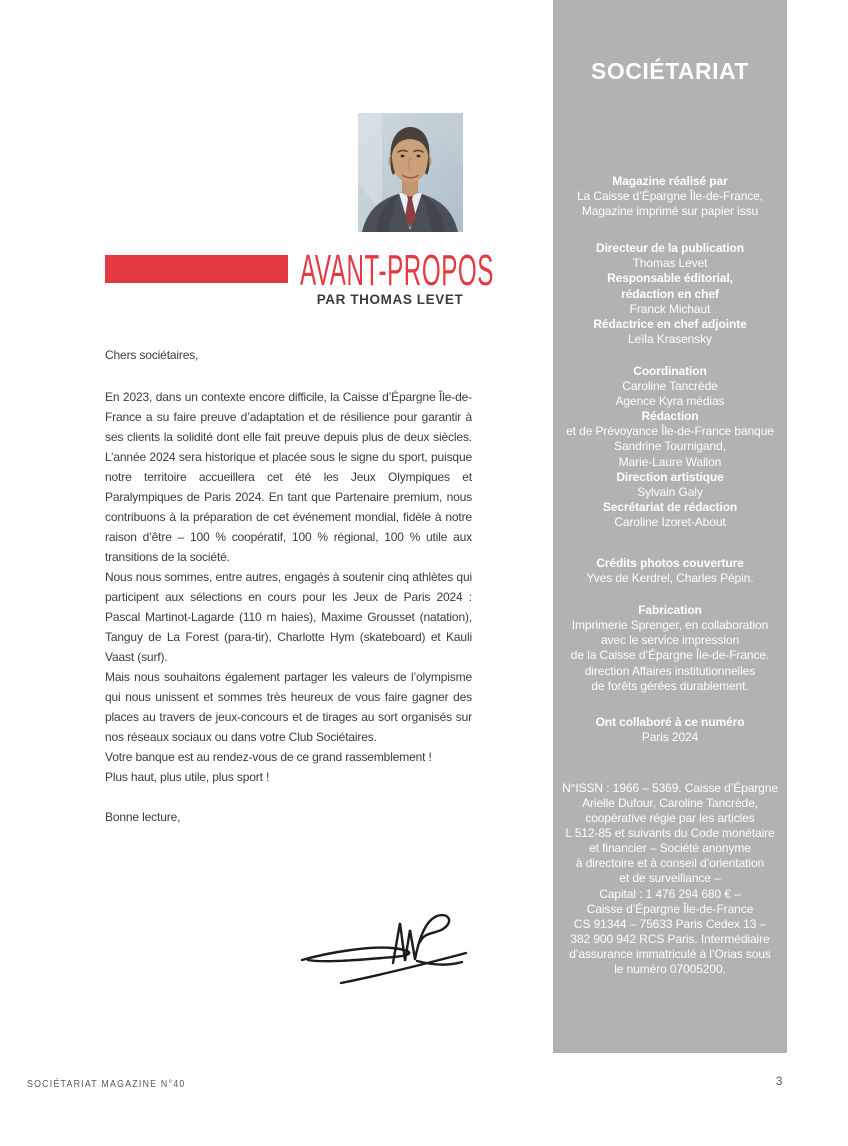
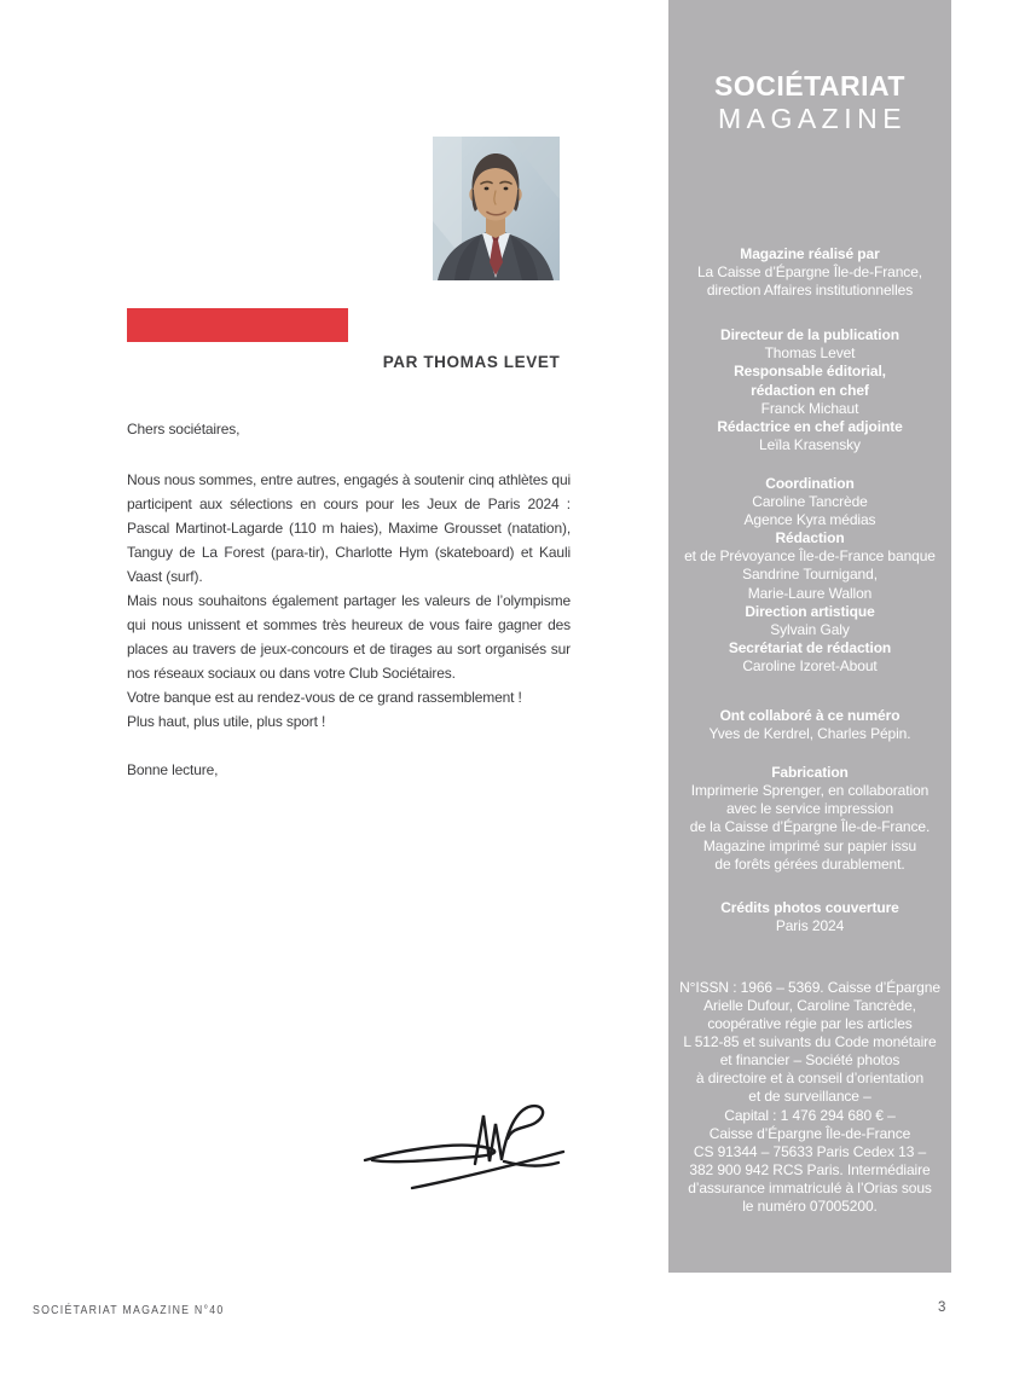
- AVANT-PROPOS
  PAR THOMAS LEVET
  Chers sociétaires,
- En 2023, dans un contexte encore difficile, la Caisse d’Épargne Île-de-France a su faire preuve d’adaptation et de résilience pour garantir à ses clients la solidité dont elle fait preuve depuis plus de deux siècles. L’année 2024 sera historique et placée sous le signe du sport, puisque notre territoire accueillera cet été les Jeux Olympiques et Paralympiques de Paris 2024. En tant que Partenaire premium, nous contribuons à la préparation de cet événement mondial, fidèle à notre raison d’être – 100 % coopératif, 100 % régional, 100 % utile aux transitions de la société.
  Nous nous sommes, entre autres, engagés à soutenir cinq athlètes qui participent aux sélections en cours pour les Jeux de Paris 2024 : Pascal Martinot-Lagarde (110 m haies), Maxime Grousset (natation), Tanguy de La Forest (para-tir), Charlotte Hym (skateboard) et Kauli Vaast (surf).
  Mais nous souhaitons également partager les valeurs de l’olympisme qui nous unissent et sommes très heureux de vous faire gagner des places au travers de jeux-concours et de tirages au sort organisés sur nos réseaux sociaux ou dans votre Club Sociétaires.
  Votre banque est au rendez-vous de ce grand rassemblement !
  Plus haut, plus utile, plus sport !
  Bonne lecture,
  SOCIÉTARIAT
+ MAGAZINE
  Magazine réalisé par
  La Caisse d’Épargne Île-de-France,
- Magazine imprimé sur papier issu
+ direction Affaires institutionnelles
  Directeur de la publication
  Thomas Levet
  Responsable éditorial,
  rédaction en chef
  Franck Michaut
  Rédactrice en chef adjointe
  Leïla Krasensky
  Coordination
  Caroline Tancrède
  Agence Kyra médias
  Rédaction
  et de Prévoyance Île-de-France banque
  Sandrine Tournigand,
  Marie-Laure Wallon
  Direction artistique
  Sylvain Galy
  Secrétariat de rédaction
  Caroline Izoret-About
- Crédits photos couverture
+ Ont collaboré à ce numéro
  Yves de Kerdrel, Charles Pépin.
  Fabrication
  Imprimerie Sprenger, en collaboration
  avec le service impression
  de la Caisse d’Épargne Île-de-France.
- direction Affaires institutionnelles
+ Magazine imprimé sur papier issu
  de forêts gérées durablement.
- Ont collaboré à ce numéro
+ Crédits photos couverture
  Paris 2024
  N°ISSN : 1966 – 5369. Caisse d’Épargne
  Arielle Dufour, Caroline Tancrède,
  coopérative régie par les articles
  L 512-85 et suivants du Code monétaire
- et financier – Société anonyme
+ et financier – Société photos
  à directoire et à conseil d’orientation
  et de surveillance –
  Capital : 1 476 294 680 € –
  Caisse d’Épargne Île-de-France
  CS 91344 – 75633 Paris Cedex 13 –
  382 900 942 RCS Paris. Intermédiaire
  d’assurance immatriculé à l’Orias sous
  le numéro 07005200.
  SOCIÉTARIAT MAGAZINE N°40
  3
